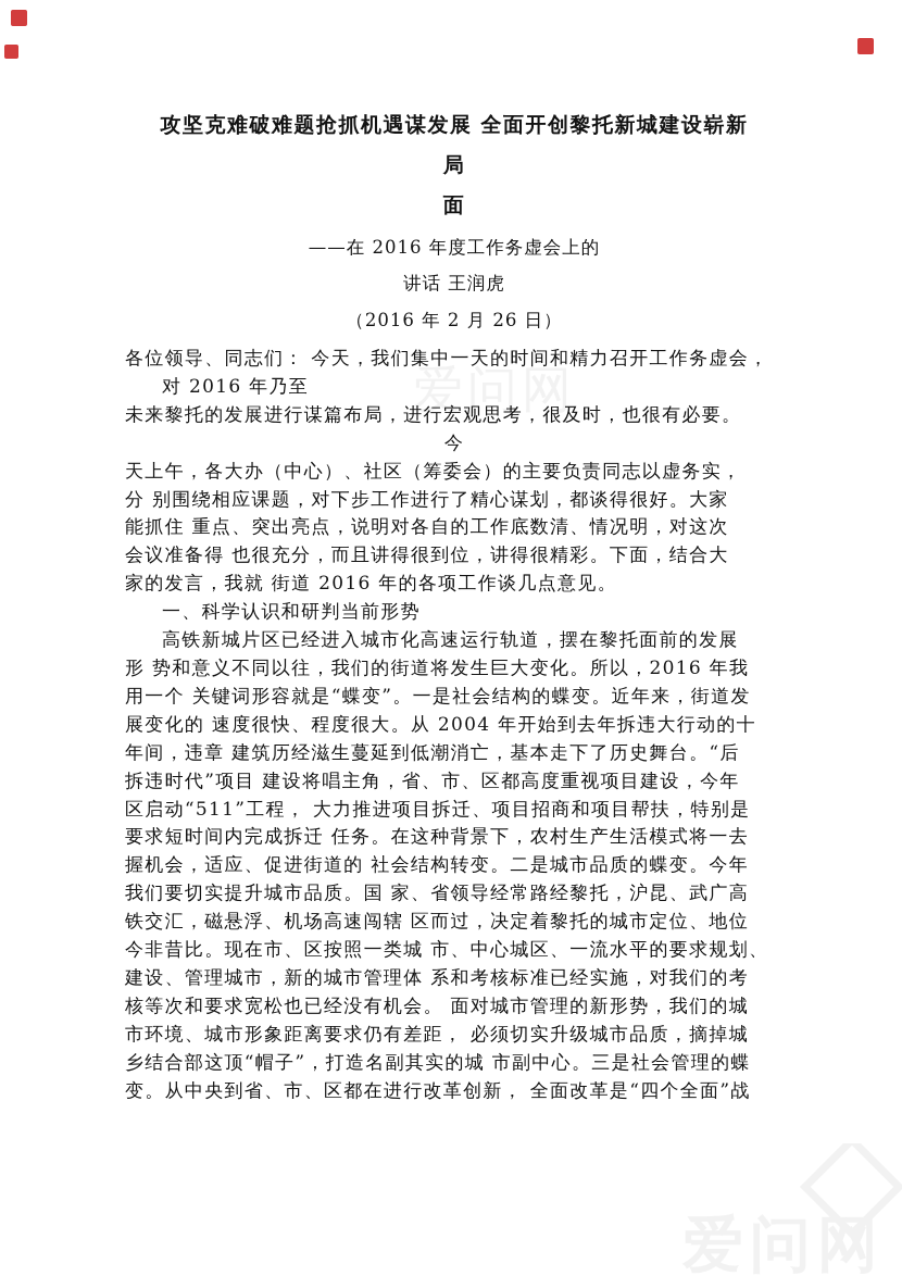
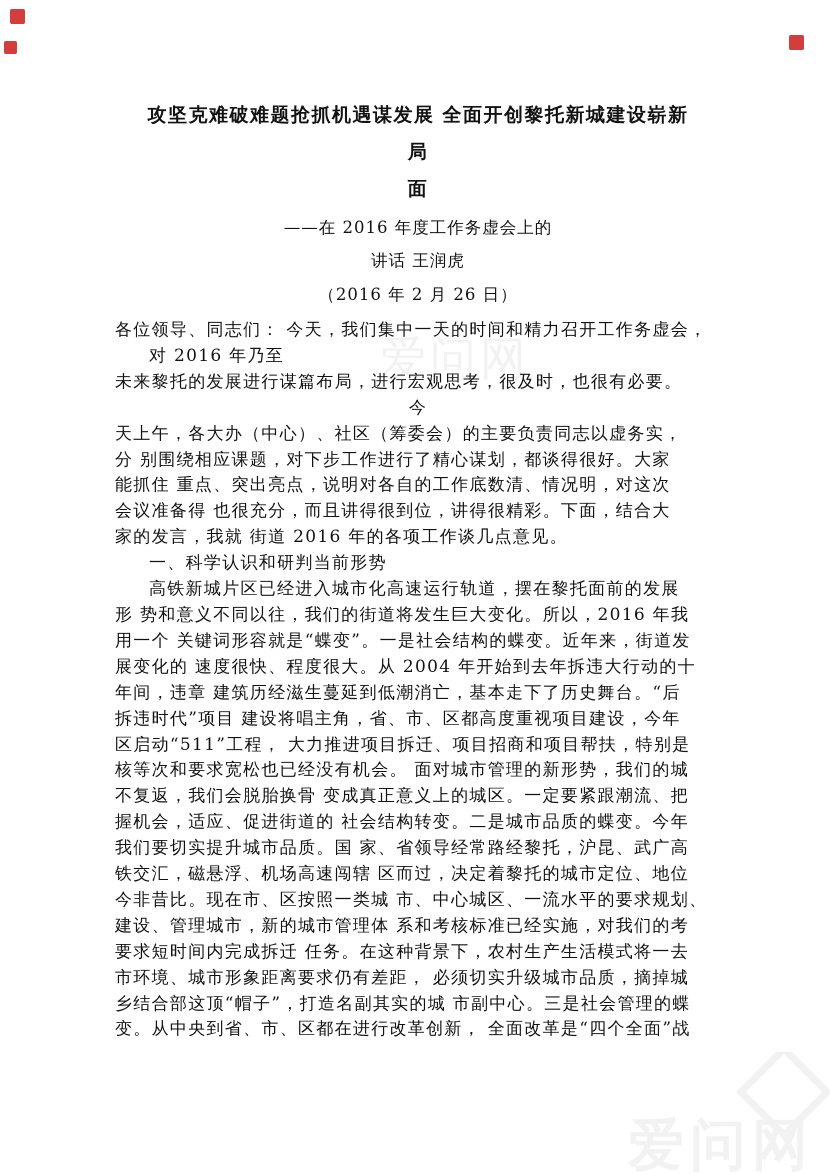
  爱问网
  攻坚克难破难题抢抓机遇谋发展 全面开创黎托新城建设崭新
  局
  面
  ——在 2016 年度工作务虚会上的
  讲话 王润虎
  （2016 年 2 月 26 日）
  各位领导、同志们： 今天，我们集中一天的时间和精力召开工作务虚会，
  对 2016 年乃至
  未来黎托的发展进行谋篇布局，进行宏观思考，很及时，也很有必要。
  今
  天上午，各大办（中心）、社区（筹委会）的主要负责同志以虚务实，
  分 别围绕相应课题，对下步工作进行了精心谋划，都谈得很好。大家
  能抓住 重点、突出亮点，说明对各自的工作底数清、情况明，对这次
  会议准备得 也很充分，而且讲得很到位，讲得很精彩。下面，结合大
  家的发言，我就 街道 2016 年的各项工作谈几点意见。
  一、科学认识和研判当前形势
  高铁新城片区已经进入城市化高速运行轨道，摆在黎托面前的发展
  形 势和意义不同以往，我们的街道将发生巨大变化。所以，2016 年我
  用一个 关键词形容就是“蝶变”。一是社会结构的蝶变。近年来，街道发
  展变化的 速度很快、程度很大。从 2004 年开始到去年拆违大行动的十
  年间，违章 建筑历经滋生蔓延到低潮消亡，基本走下了历史舞台。“后
  拆违时代”项目 建设将唱主角，省、市、区都高度重视项目建设，今年
  区启动“511”工程， 大力推进项目拆迁、项目招商和项目帮扶，特别是
- 要求短时间内完成拆迁 任务。在这种背景下，农村生产生活模式将一去
+ 核等次和要求宽松也已经没有机会。 面对城市管理的新形势，我们的城
+ 不复返，我们会脱胎换骨 变成真正意义上的城区。一定要紧跟潮流、把
  握机会，适应、促进街道的 社会结构转变。二是城市品质的蝶变。今年
  我们要切实提升城市品质。国 家、省领导经常路经黎托，沪昆、武广高
  铁交汇，磁悬浮、机场高速闯辖 区而过，决定着黎托的城市定位、地位
  今非昔比。现在市、区按照一类城 市、中心城区、一流水平的要求规划、
  建设、管理城市，新的城市管理体 系和考核标准已经实施，对我们的考
- 核等次和要求宽松也已经没有机会。 面对城市管理的新形势，我们的城
+ 要求短时间内完成拆迁 任务。在这种背景下，农村生产生活模式将一去
  市环境、城市形象距离要求仍有差距， 必须切实升级城市品质，摘掉城
  乡结合部这顶“帽子”，打造名副其实的城 市副中心。三是社会管理的蝶
  变。从中央到省、市、区都在进行改革创新， 全面改革是“四个全面”战
